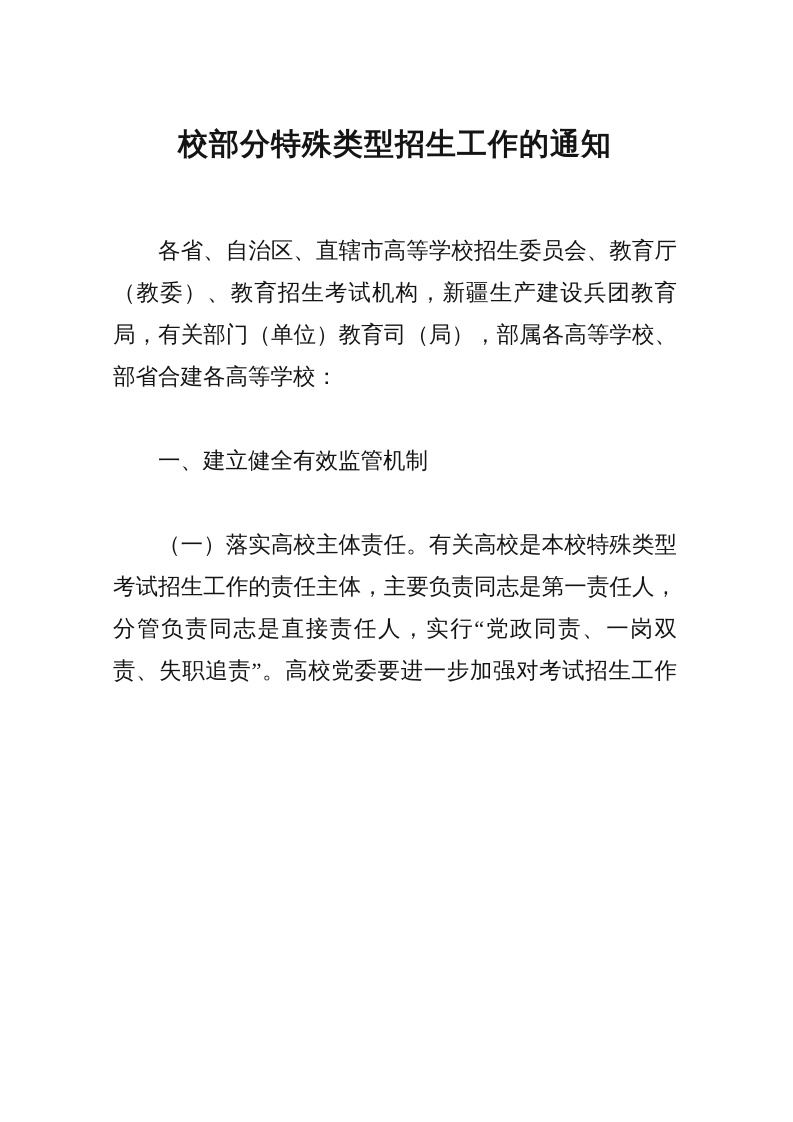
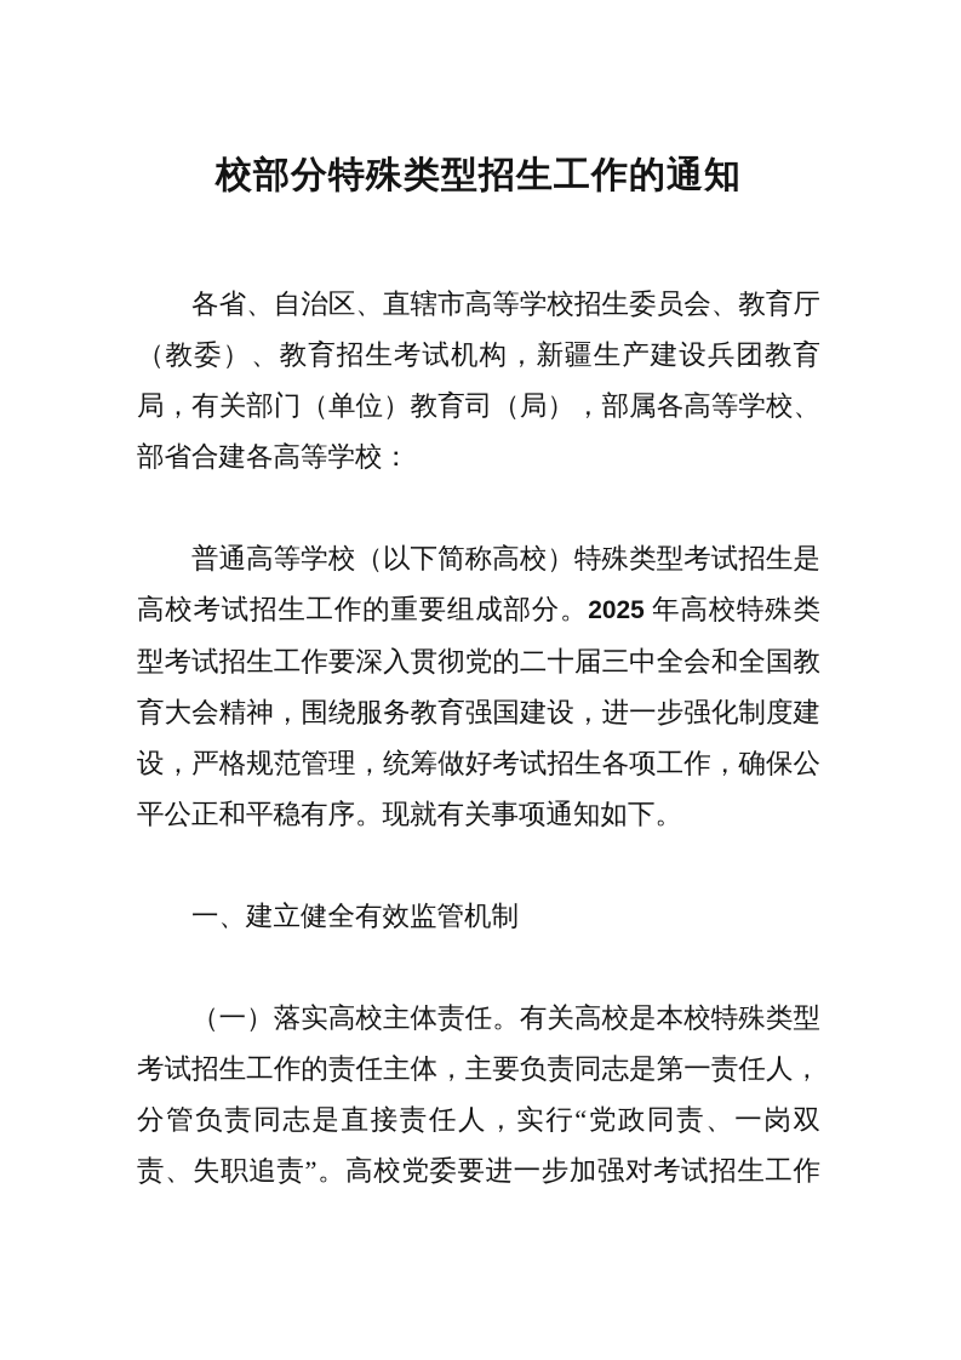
  校部分特殊类型招生工作的通知
  各省、自治区、直辖市高等学校招生委员会、教育厅（教委）、教育招生考试机构，新疆生产建设兵团教育局，有关部门（单位）教育司（局），部属各高等学校、部省合建各高等学校：
+ 普通高等学校（以下简称高校）特殊类型考试招生是高校考试招生工作的重要组成部分。2025 年高校特殊类型考试招生工作要深入贯彻党的二十届三中全会和全国教育大会精神，围绕服务教育强国建设，进一步强化制度建设，严格规范管理，统筹做好考试招生各项工作，确保公平公正和平稳有序。现就有关事项通知如下。
  一、建立健全有效监管机制
  （一）落实高校主体责任。有关高校是本校特殊类型考试招生工作的责任主体，主要负责同志是第一责任人，分管负责同志是直接责任人，实行“党政同责、一岗双责、失职追责”。高校党委要进一步加强对考试招生工作
